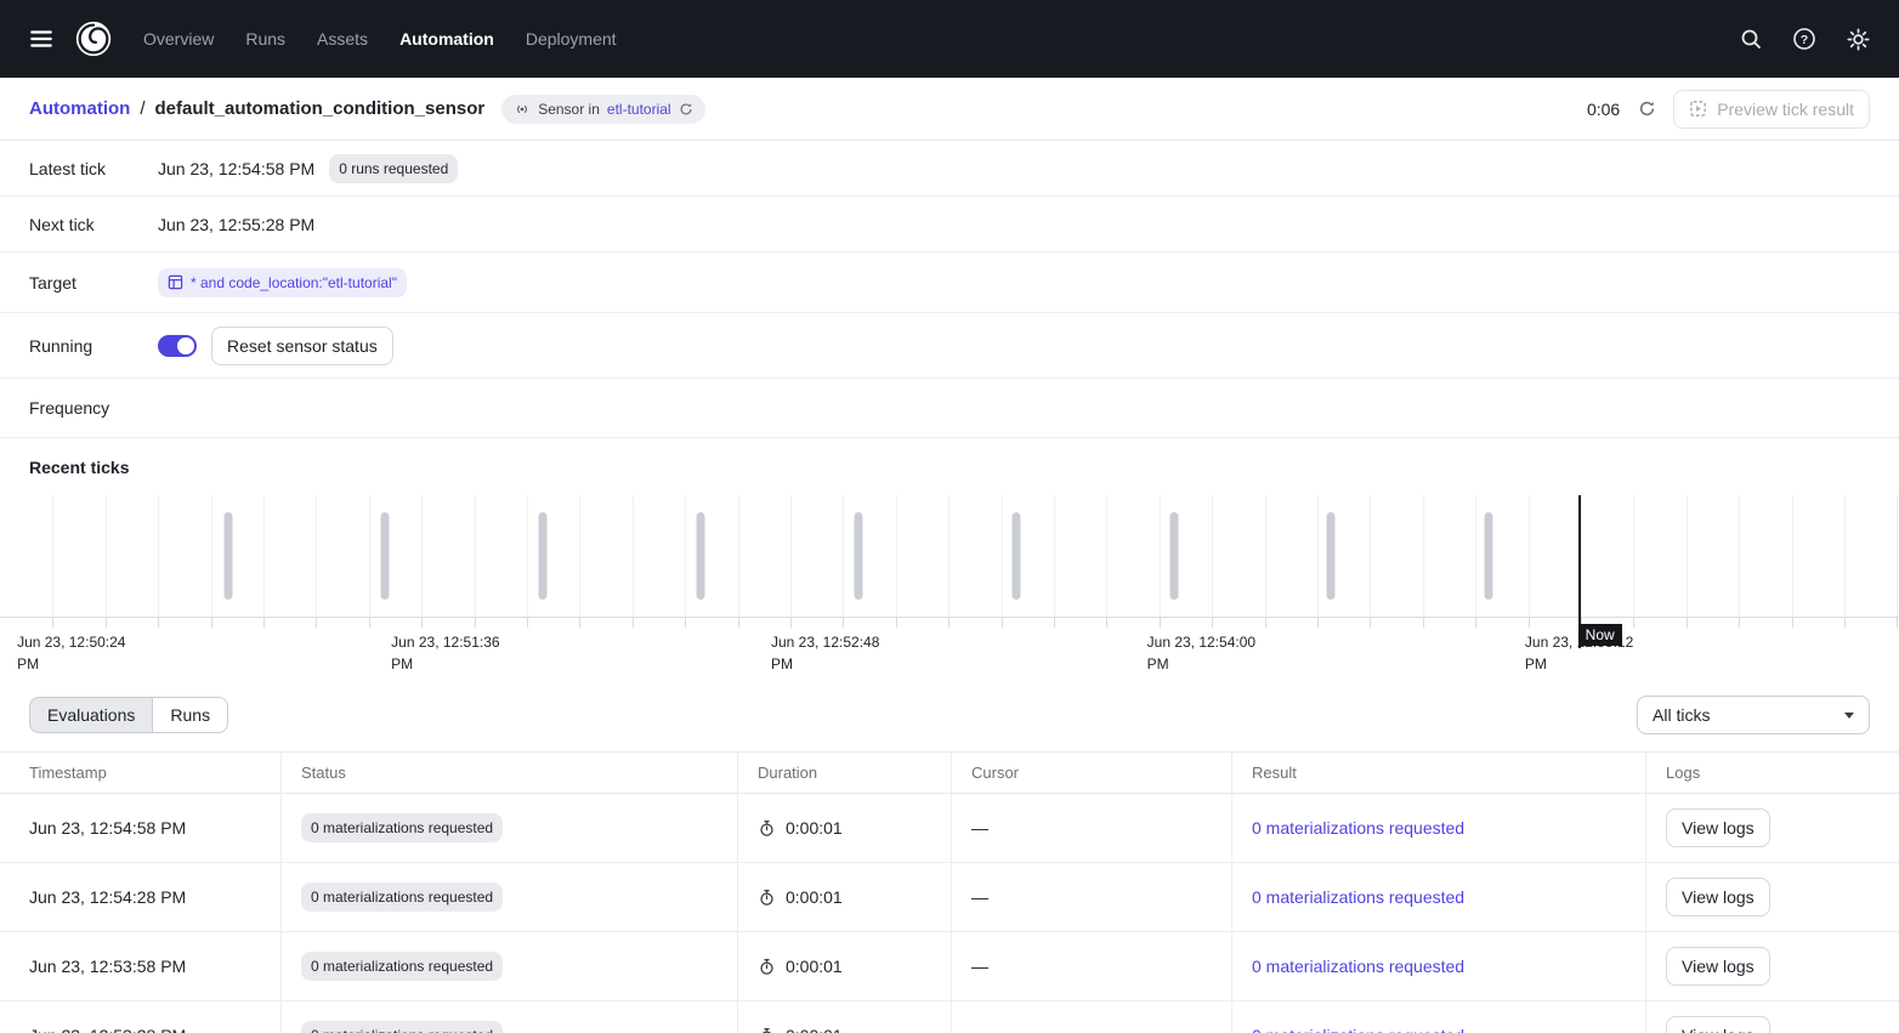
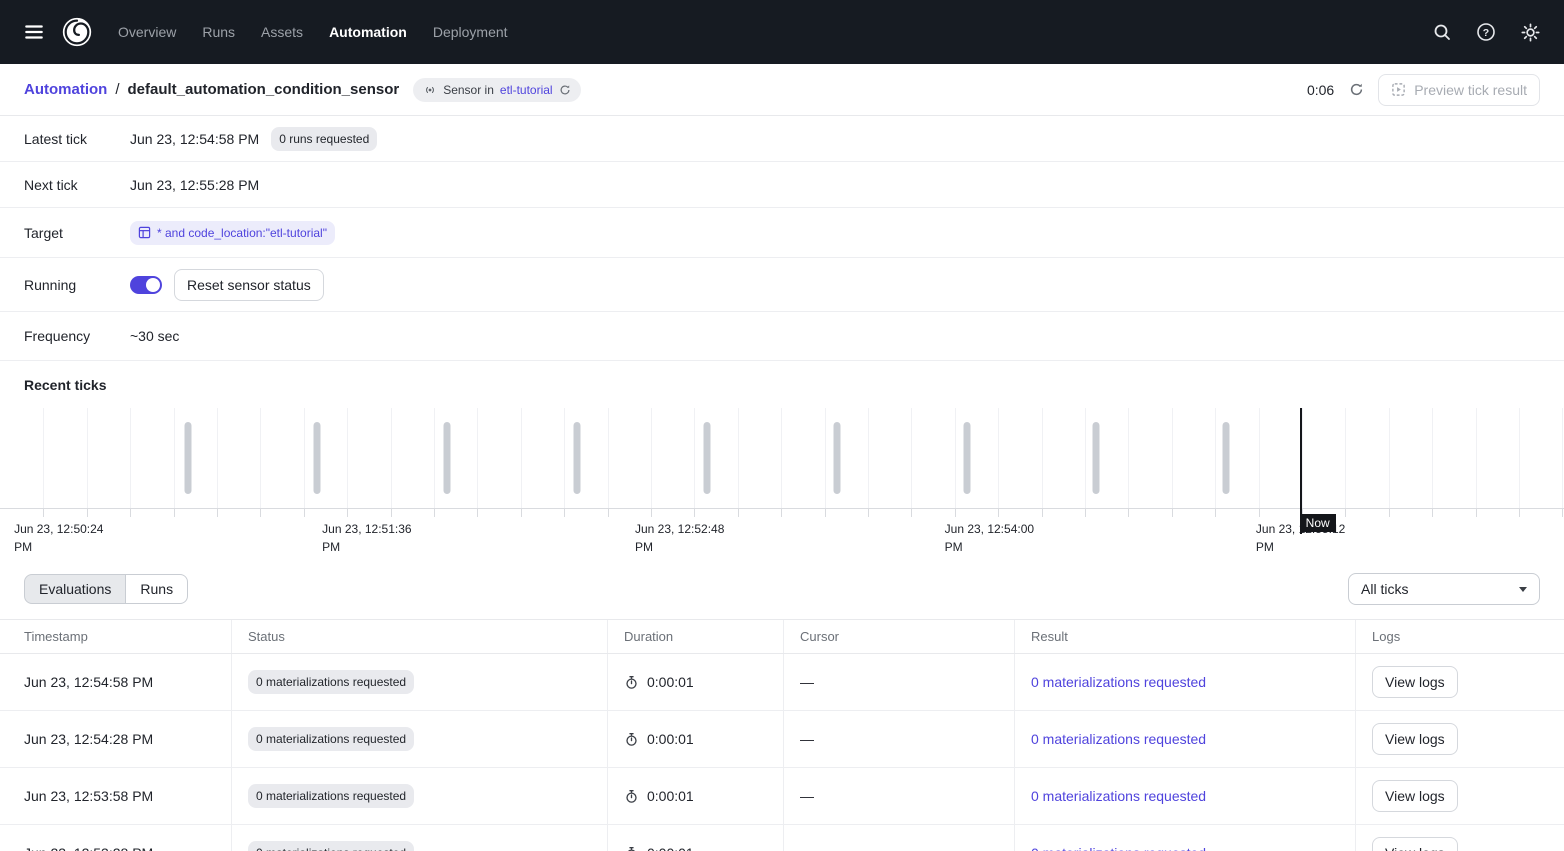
  Overview
  Runs
  Assets
  Automation
  Deployment
  ?
  Automation
  /
  default_automation_condition_sensor
  Sensor in
  etl-tutorial
  0:06
  Preview tick result
  Latest tick
  Jun 23, 12:54:58 PM
  0 runs requested
  Next tick
  Jun 23, 12:55:28 PM
  Target
  * and code_location:"etl-tutorial"
  Running
  Reset sensor status
  Frequency
+ ~30 sec
  Recent ticks
  Jun 23, 12:50:24
  PM
  Jun 23, 12:51:36
  PM
  Jun 23, 12:52:48
  PM
  Jun 23, 12:54:00
  PM
  PM
  Now
  Evaluations
  Runs
  All ticks
  Timestamp
  Status
  Duration
  Cursor
  Result
  Logs
  Jun 23, 12:54:58 PM
  0 materializations requested
  0:00:01
  —
  0 materializations requested
  View logs
  Jun 23, 12:54:28 PM
  0 materializations requested
  0:00:01
  —
  0 materializations requested
  View logs
  Jun 23, 12:53:58 PM
  0 materializations requested
  0:00:01
  —
  0 materializations requested
  View logs
